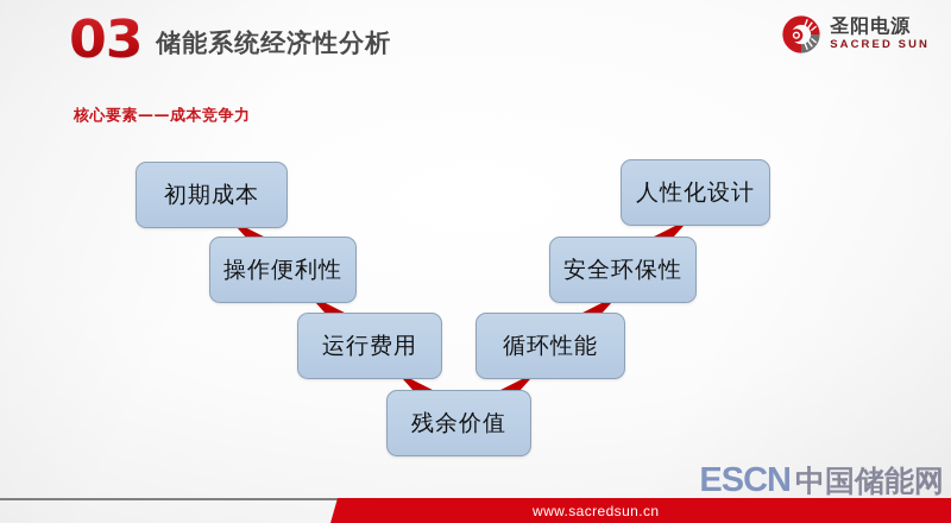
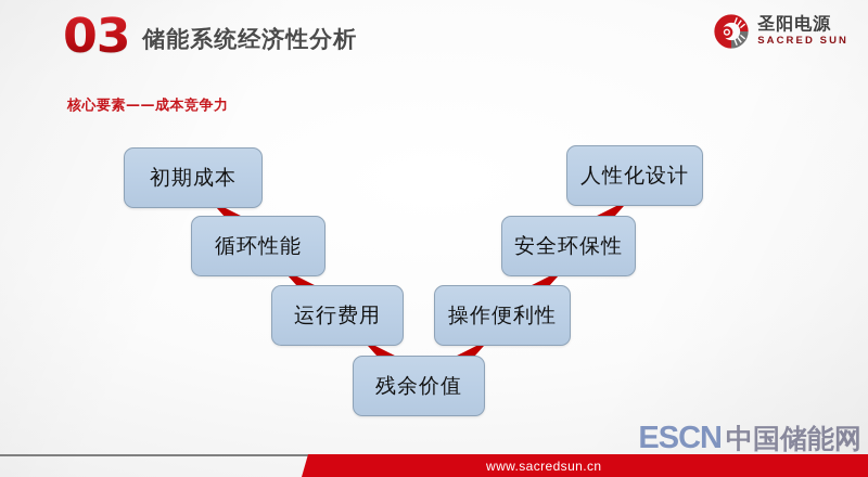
  03
  储能系统经济性分析
  核心要素——成本竞争力
  圣阳电源
  SACRED SUN
  初期成本
- 操作便利性
+ 循环性能
  运行费用
  残余价值
- 循环性能
+ 操作便利性
  安全环保性
  人性化设计
  ESCN
  中国储能网
  www.sacredsun.cn
